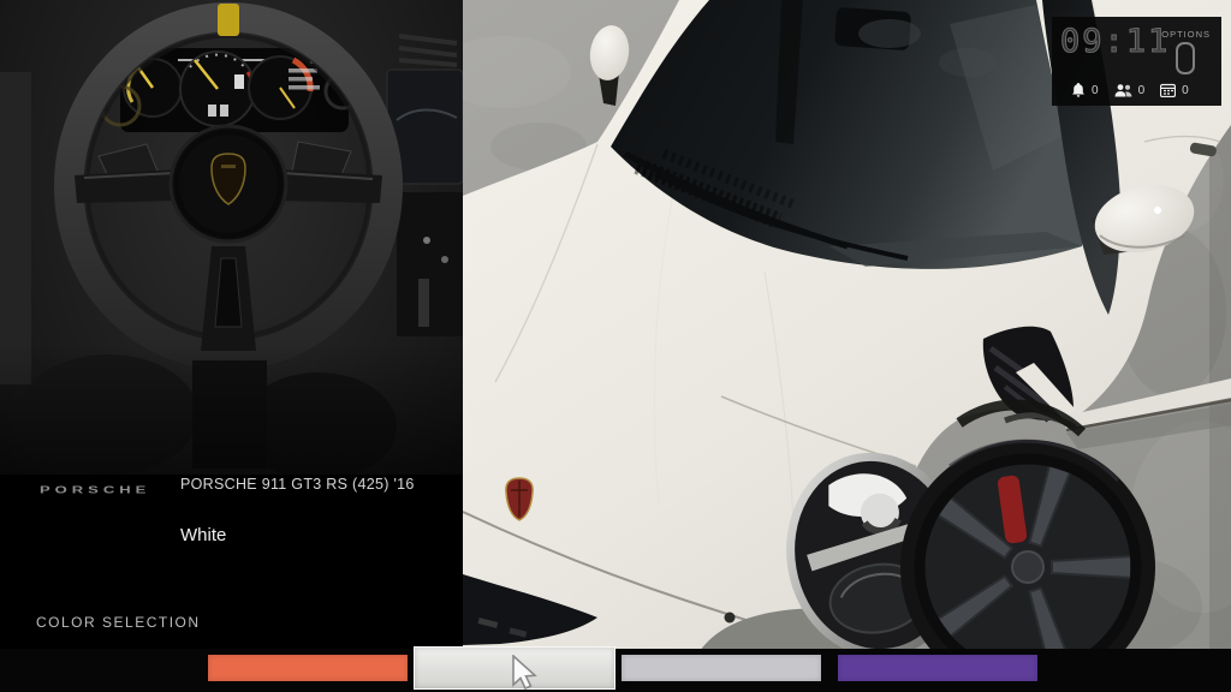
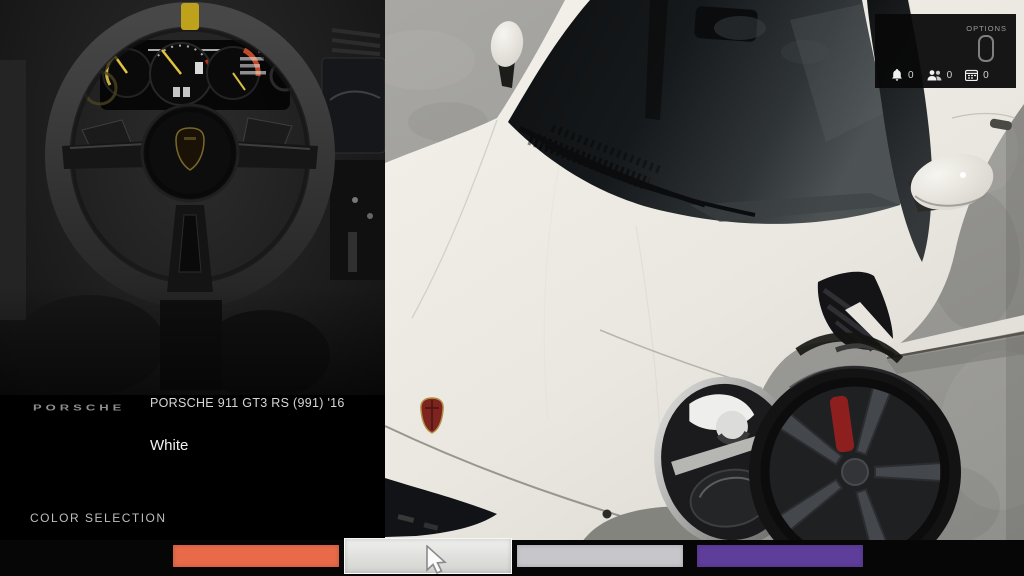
- 09:11
  OPTIONS
  0
  0
  0
  PORSCHE
- PORSCHE 911 GT3 RS (425) '16
+ PORSCHE 911 GT3 RS (991) '16
  White
  COLOR SELECTION
